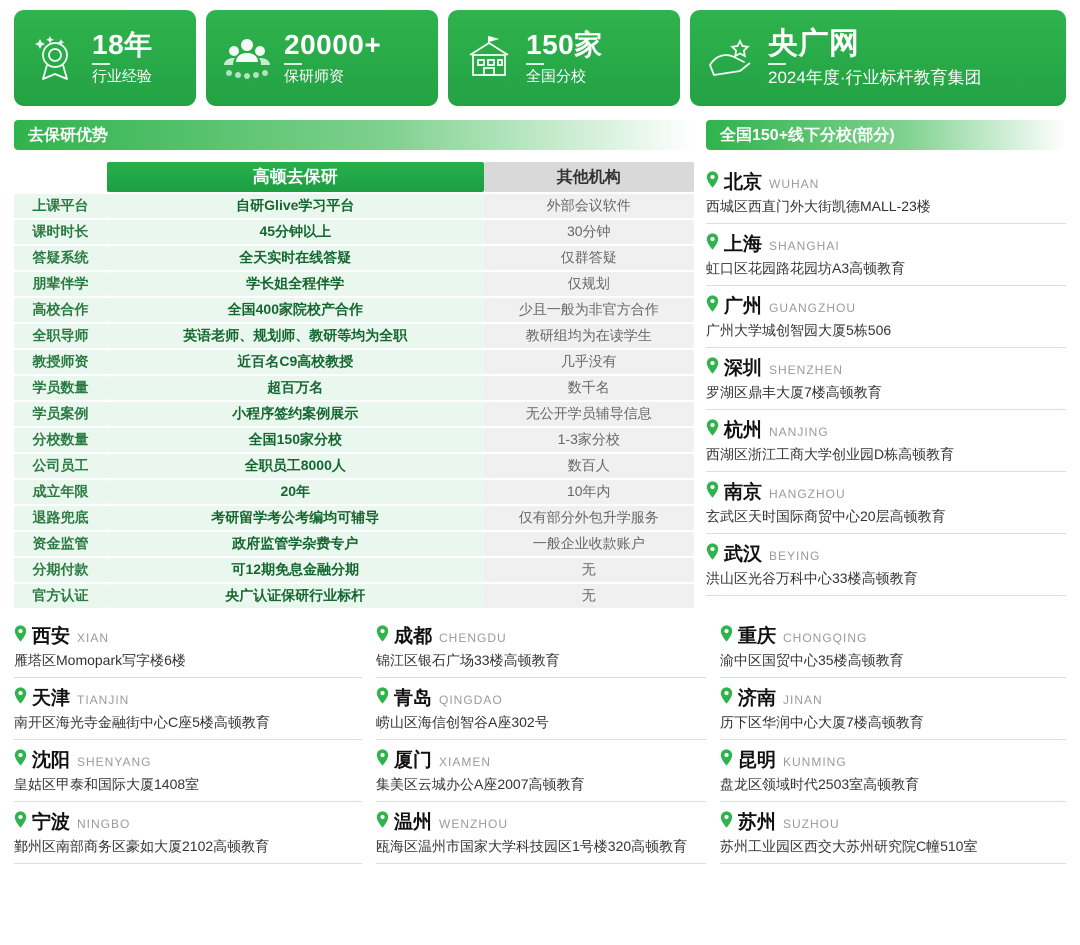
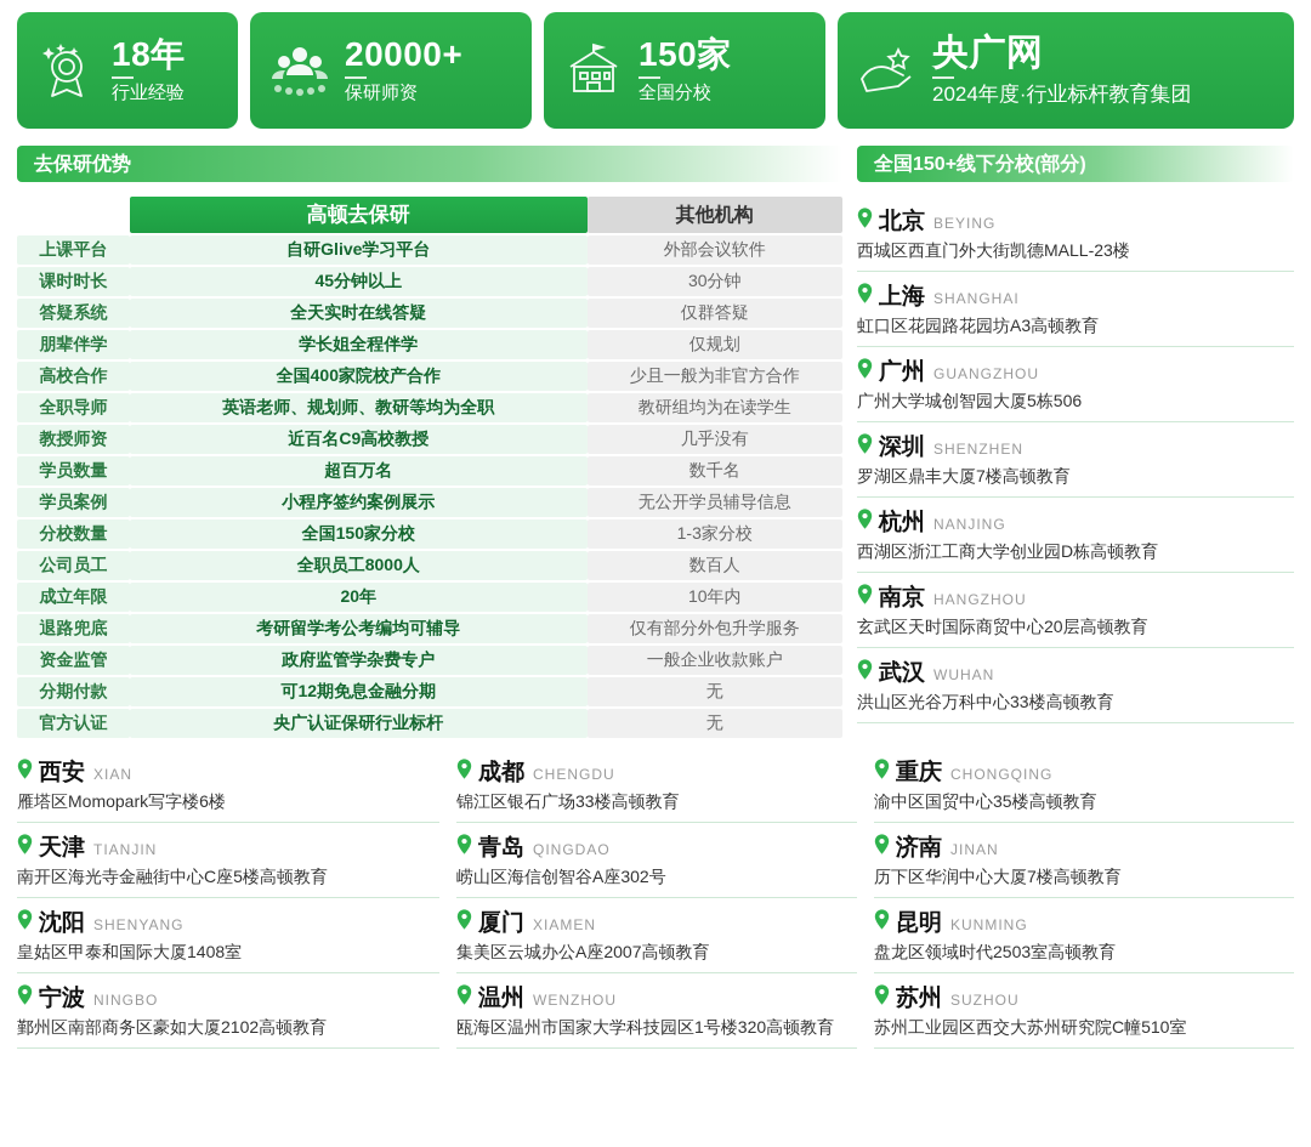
  18年
  行业经验
  20000+
  保研师资
  150家
  全国分校
  央广网
  2024年度·行业标杆教育集团
  去保研优势
  全国150+线下分校(部分)
  	高顿去保研	其他机构
  上课平台	自研Glive学习平台	外部会议软件
  课时时长	45分钟以上	30分钟
  答疑系统	全天实时在线答疑	仅群答疑
  朋辈伴学	学长姐全程伴学	仅规划
  高校合作	全国400家院校产合作	少且一般为非官方合作
  全职导师	英语老师、规划师、教研等均为全职	教研组均为在读学生
  教授师资	近百名C9高校教授	几乎没有
  学员数量	超百万名	数千名
  学员案例	小程序签约案例展示	无公开学员辅导信息
  分校数量	全国150家分校	1-3家分校
  公司员工	全职员工8000人	数百人
  成立年限	20年	10年内
  退路兜底	考研留学考公考编均可辅导	仅有部分外包升学服务
  资金监管	政府监管学杂费专户	一般企业收款账户
  分期付款	可12期免息金融分期	无
  官方认证	央广认证保研行业标杆	无
  北京
- WUHAN
+ BEYING
  西城区西直门外大街凯德MALL-23楼
  上海
  SHANGHAI
  虹口区花园路花园坊A3高顿教育
  广州
  GUANGZHOU
  广州大学城创智园大厦5栋506
  深圳
  SHENZHEN
  罗湖区鼎丰大厦7楼高顿教育
  杭州
  NANJING
  西湖区浙江工商大学创业园D栋高顿教育
  南京
  HANGZHOU
  玄武区天时国际商贸中心20层高顿教育
  武汉
- BEYING
+ WUHAN
  洪山区光谷万科中心33楼高顿教育
  西安
  XIAN
  雁塔区Momopark写字楼6楼
  天津
  TIANJIN
  南开区海光寺金融街中心C座5楼高顿教育
  沈阳
  SHENYANG
  皇姑区甲泰和国际大厦1408室
  宁波
  NINGBO
  鄞州区南部商务区豪如大厦2102高顿教育
  成都
  CHENGDU
  锦江区银石广场33楼高顿教育
  青岛
  QINGDAO
  崂山区海信创智谷A座302号
  厦门
  XIAMEN
  集美区云城办公A座2007高顿教育
  温州
  WENZHOU
  瓯海区温州市国家大学科技园区1号楼320高顿教育
  重庆
  CHONGQING
  渝中区国贸中心35楼高顿教育
  济南
  JINAN
  历下区华润中心大厦7楼高顿教育
  昆明
  KUNMING
  盘龙区领域时代2503室高顿教育
  苏州
  SUZHOU
  苏州工业园区西交大苏州研究院C幢510室
